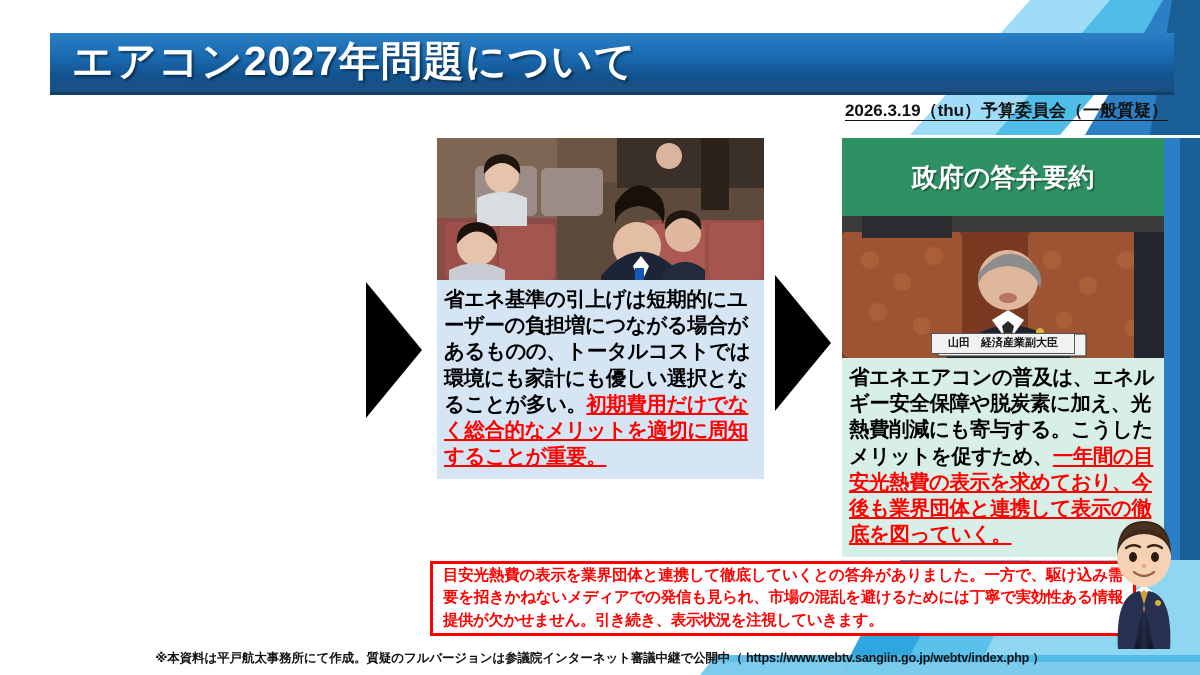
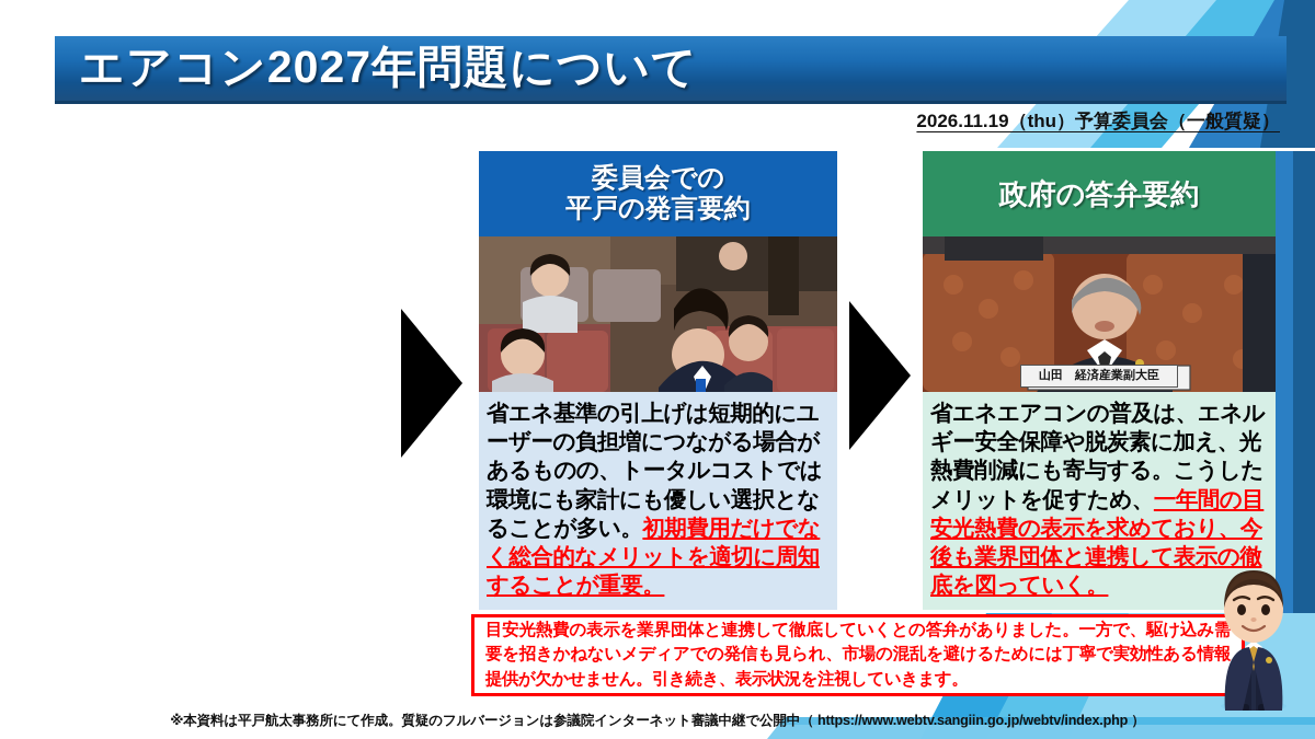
  エアコン2027年問題について
- 2026.3.19（thu）予算委員会（一般質疑）
+ 2026.11.19（thu）予算委員会（一般質疑）
+ 委員会での
+ 平戸の発言要約
  省エネ基準の引上げは短期的にユーザーの負担増につながる場合があるものの、トータルコストでは環境にも家計にも優しい選択となることが多い。初期費用だけでなく総合的なメリットを適切に周知することが重要。
  政府の答弁要約
  山田 経済産業副大臣
  省エネエアコンの普及は、エネルギー安全保障や脱炭素に加え、光熱費削減にも寄与する。こうしたメリットを促すため、一年間の目安光熱費の表示を求めており、今後も業界団体と連携して表示の徹底を図っていく。
  目安光熱費の表示を業界団体と連携して徹底していくとの答弁がありました。一方で、駆け込み需要を招きかねないメディアでの発信も見られ、市場の混乱を避けるためには丁寧で実効性ある情報提供が欠かせません。引き続き、表示状況を注視していきます。
  ※本資料は平戸航太事務所にて作成。質疑のフルバージョンは参議院インターネット審議中継で公開中（ https://www.webtv.sangiin.go.jp/webtv/index.php ）
